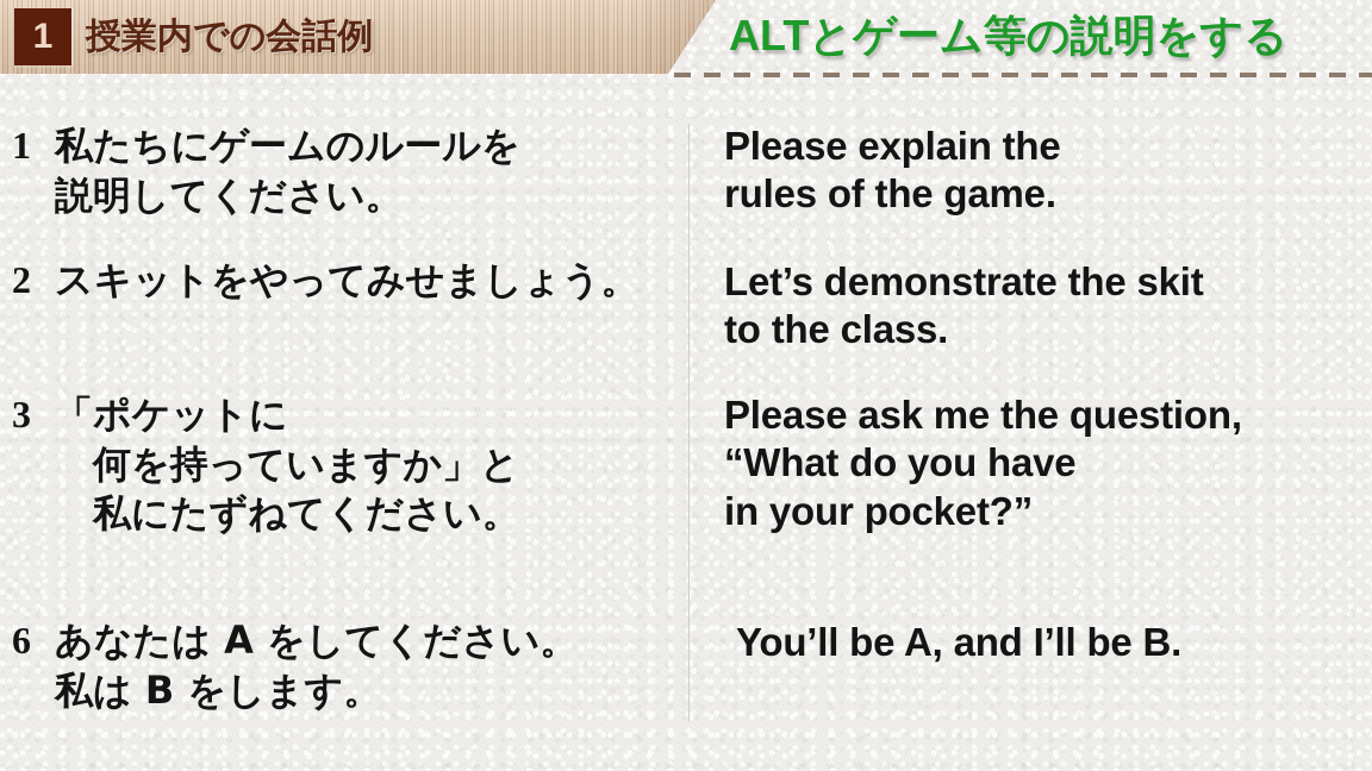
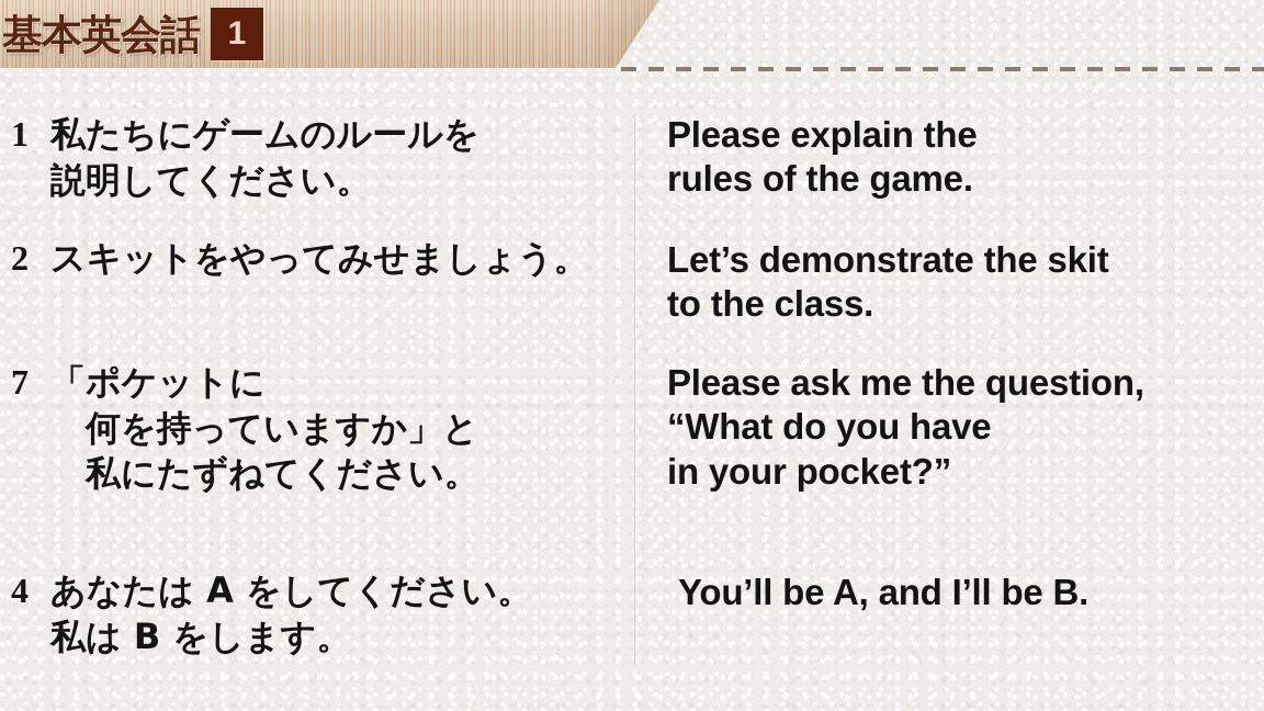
+ 基本英会話
  1
- 授業内での会話例
- ALTとゲーム等の説明をする
  1
  私たちにゲームのルールを
  説明してください。
  Please explain the
  rules of the game.
  2
  スキットをやってみせましょう。
  Let’s demonstrate the skit
  to the class.
- 3
+ 7
  「ポケットに
  何を持っていますか」と
  私にたずねてください。
  Please ask me the question,
  “What do you have
  in your pocket?”
- 6
+ 4
  あなたは A をしてください。
  私は B をします。
  You’ll be A, and I’ll be B.
